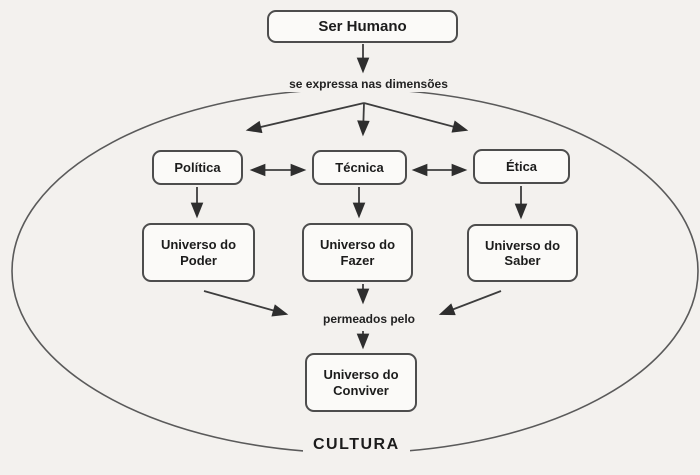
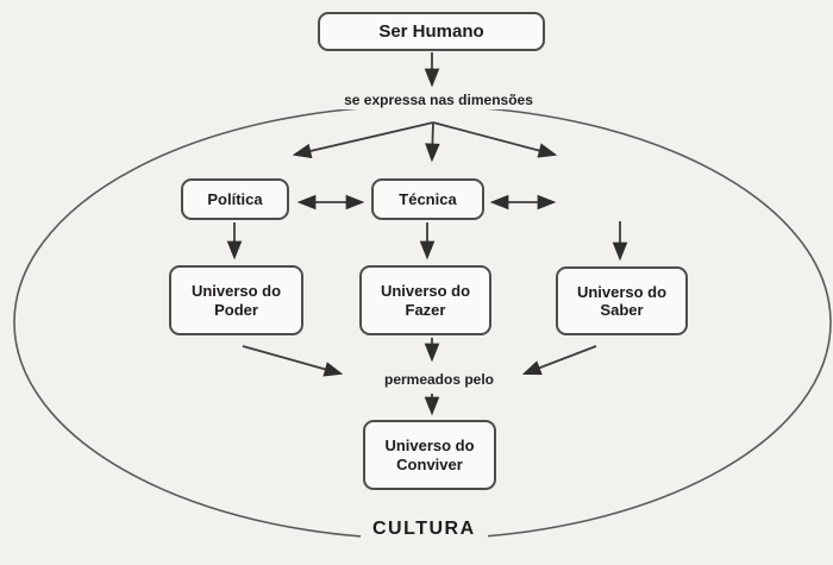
  Ser Humano
  se expressa nas dimensões
  Política
  Técnica
- Ética
  Universo do
  Poder
  Universo do
  Fazer
  Universo do
  Saber
  permeados pelo
  Universo do
  Conviver
  CULTURA
